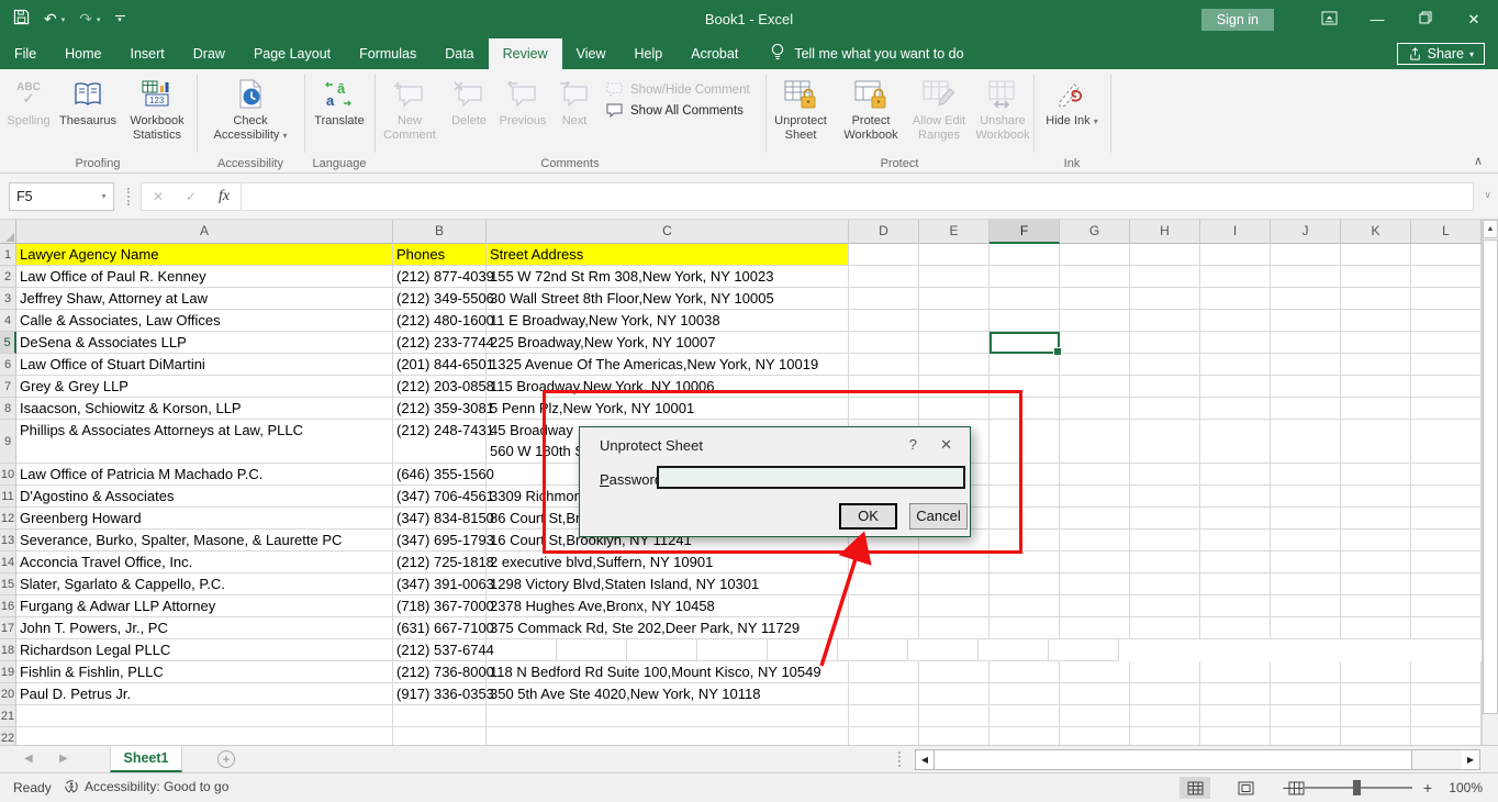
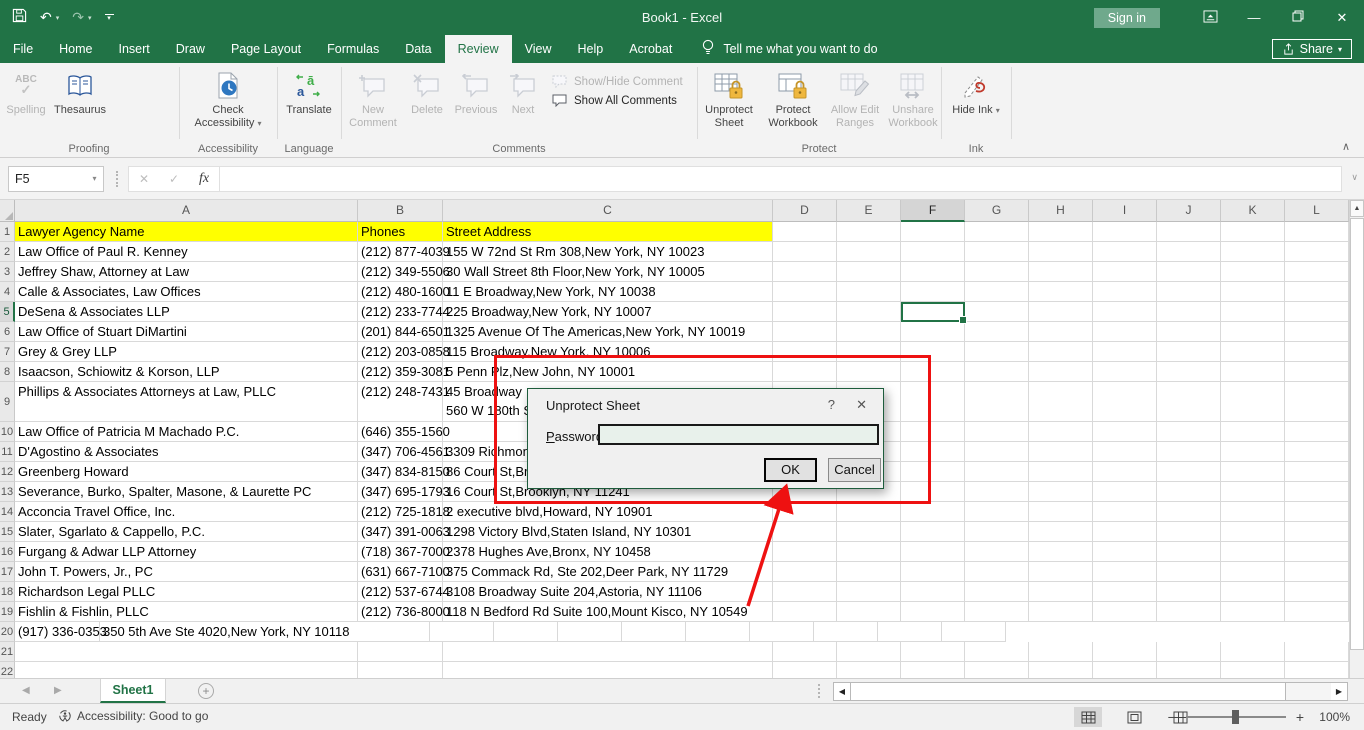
  ↶
  ↷
  Book1 - Excel
  Sign in
  —
  ✕
  File
  Home
  Insert
  Draw
  Page Layout
  Formulas
  Data
  Review
  View
  Help
  Acrobat
  Tell me what you want to do
  Share
  ▾
  ABC
  ✓
  Spelling
  Thesaurus
- 123
- Workbook Statistics
  Proofing
  Check Accessibility ▾
  Accessibility
  ā
  a
  Translate
  Language
  New Comment
  Delete
  Previous
  Next
  Show/Hide Comment
  Show All Comments
  Comments
  Unprotect Sheet
  Protect Workbook
  Allow Edit Ranges
  Unshare Workbook
  Protect
  Hide Ink ▾
  Ink
  ∧
  F5
  ▾
  ✕
  ✓
  fx
  ∨
  A
  B
  C
  D
  E
  F
  G
  H
  I
  J
  K
  L
  1
  Lawyer Agency Name
  Phones
  Street Address
  2
  Law Office of Paul R. Kenney
  (212) 877-403
  155 W 72nd St Rm 308,New York, NY 10023
  3
  Jeffrey Shaw, Attorney at Law
  (212) 349-550
  30 Wall Street 8th Floor,New York, NY 10005
  4
  Calle & Associates, Law Offices
  (212) 480-160
  11 E Broadway,New York, NY 10038
  5
  DeSena & Associates LLP
  (212) 233-774
  225 Broadway,New York, NY 10007
  6
  Law Office of Stuart DiMartini
  (201) 844-650
  1325 Avenue Of The Americas,New York, NY 10019
  7
  Grey & Grey LLP
  (212) 203-085
  115 Broadway,New York, NY 10006
  8
  Isaacson, Schiowitz & Korson, LLP
  (212) 359-308
- 5 Penn Plz,New York, NY 10001
+ 5 Penn Plz,New John, NY 10001
  9
  Phillips & Associates Attorneys at Law, PLLC
  (212) 248-743
  45 Broadway
  560 W 180th
  10
  Law Office of Patricia M Machado P.C.
  (646) 355-156
  11
  D'Agostino & Associates
  (347) 706-456
  3309 Richmo
  12
  Greenberg Howard
  (347) 834-815
  86 Court St,B
  13
  Severance, Burko, Spalter, Masone, & Laurette PC
  (347) 695-179
  16 Court St,Brooklyn, NY 11241
  14
  Acconcia Travel Office, Inc.
  (212) 725-181
- 2 executive blvd,Suffern, NY 10901
+ 2 executive blvd,Howard, NY 10901
  15
  Slater, Sgarlato & Cappello, P.C.
  (347) 391-006
  1298 Victory Blvd,Staten Island, NY 10301
  16
  Furgang & Adwar LLP Attorney
  (718) 367-700
  2378 Hughes Ave,Bronx, NY 10458
  17
  John T. Powers, Jr., PC
  (631) 667-710
  375 Commack Rd, Ste 202,Deer Park, NY 11729
  18
  Richardson Legal PLLC
  (212) 537-674
+ 3108 Broadway Suite 204,Astoria, NY 11106
  19
  Fishlin & Fishlin, PLLC
  (212) 736-800
  118 N Bedford Rd Suite 100,Mount Kisco, NY 10549
  20
- Paul D. Petrus Jr.
  (917) 336-035
  350 5th Ave Ste 4020,New York, NY 10118
  21
  22
  ◀
  ▶
  Sheet1
  +
  ◀
  ▶
  Ready
  Accessibility: Good to go
  −
  +
  100%
  Unprotect Sheet
  ?
  ✕
  Passwor
  OK
  Cancel
